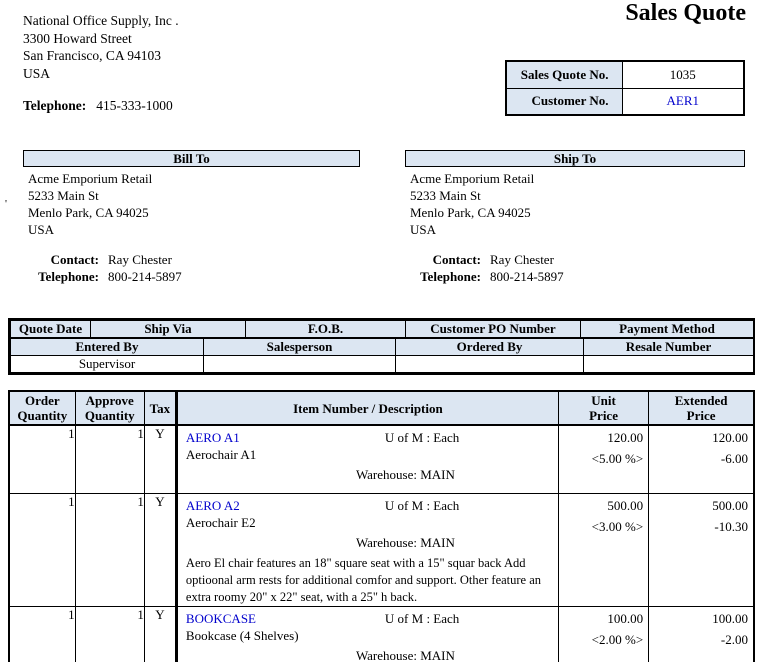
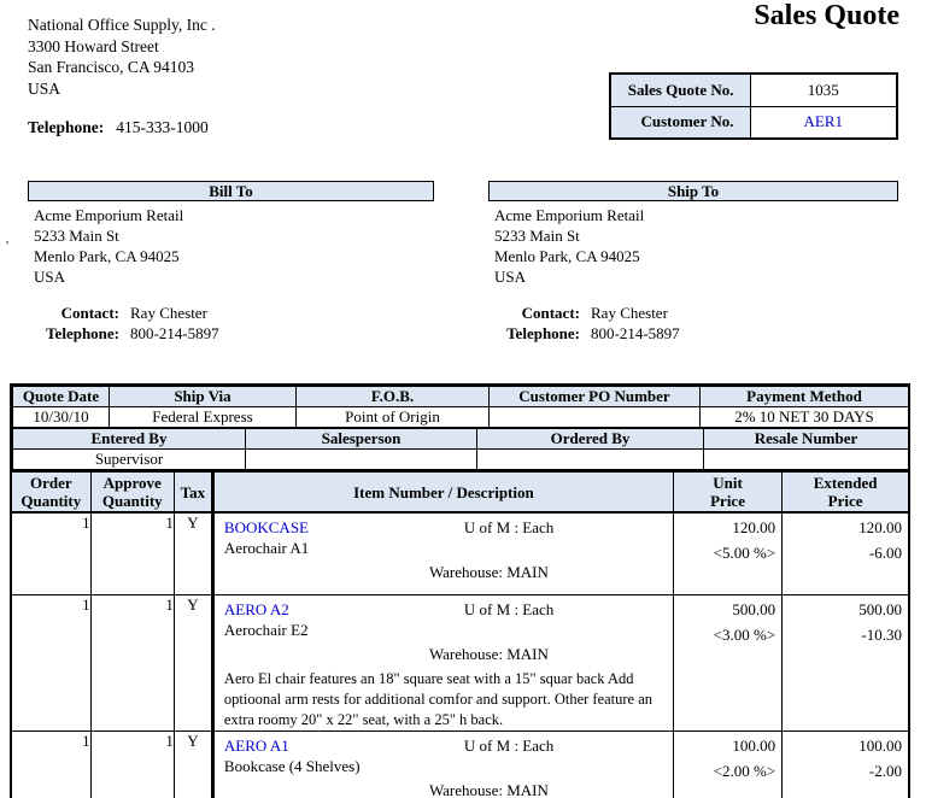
  National Office Supply, Inc .
  3300 Howard Street
  San Francisco, CA 94103
  USA
  Telephone: 415-333-1000
  Sales Quote
  Sales Quote No.	1035
  Customer No.	AER1
  '
  Bill To
  Acme Emporium Retail
  5233 Main St
  Menlo Park, CA 94025
  USA
  Contact: Ray Chester
  Telephone: 800-214-5897
  Ship To
  Acme Emporium Retail
  5233 Main St
  Menlo Park, CA 94025
  USA
  Contact: Ray Chester
  Telephone: 800-214-5897
  Quote Date	Ship Via	F.O.B.	Customer PO Number	Payment Method
+ 10/30/10	Federal Express	Point of Origin		2% 10 NET 30 DAYS
  Entered By	Salesperson	Ordered By	Resale Number
  Supervisor
  Order Quantity	Approve Quantity	Tax	Item Number / Description	Unit Price	Extended Price
- 1	1	Y	AERO A1 U of M : Each Aerochair A1 Warehouse: MAIN	120.00 <5.00 %>	120.00 -6.00
+ 1	1	Y	BOOKCASE U of M : Each Aerochair A1 Warehouse: MAIN	120.00 <5.00 %>	120.00 -6.00
  1	1	Y	AERO A2 U of M : Each Aerochair E2 Warehouse: MAIN Aero El chair features an 18" square seat with a 15" squar back Add optioonal arm rests for additional comfor and support. Other feature an extra roomy 20" x 22" seat, with a 25" h back.	500.00 <3.00 %>	500.00 -10.30
- 1	1	Y	BOOKCASE U of M : Each Bookcase (4 Shelves) Warehouse: MAIN	100.00 <2.00 %>	100.00 -2.00
+ 1	1	Y	AERO A1 U of M : Each Bookcase (4 Shelves) Warehouse: MAIN	100.00 <2.00 %>	100.00 -2.00
